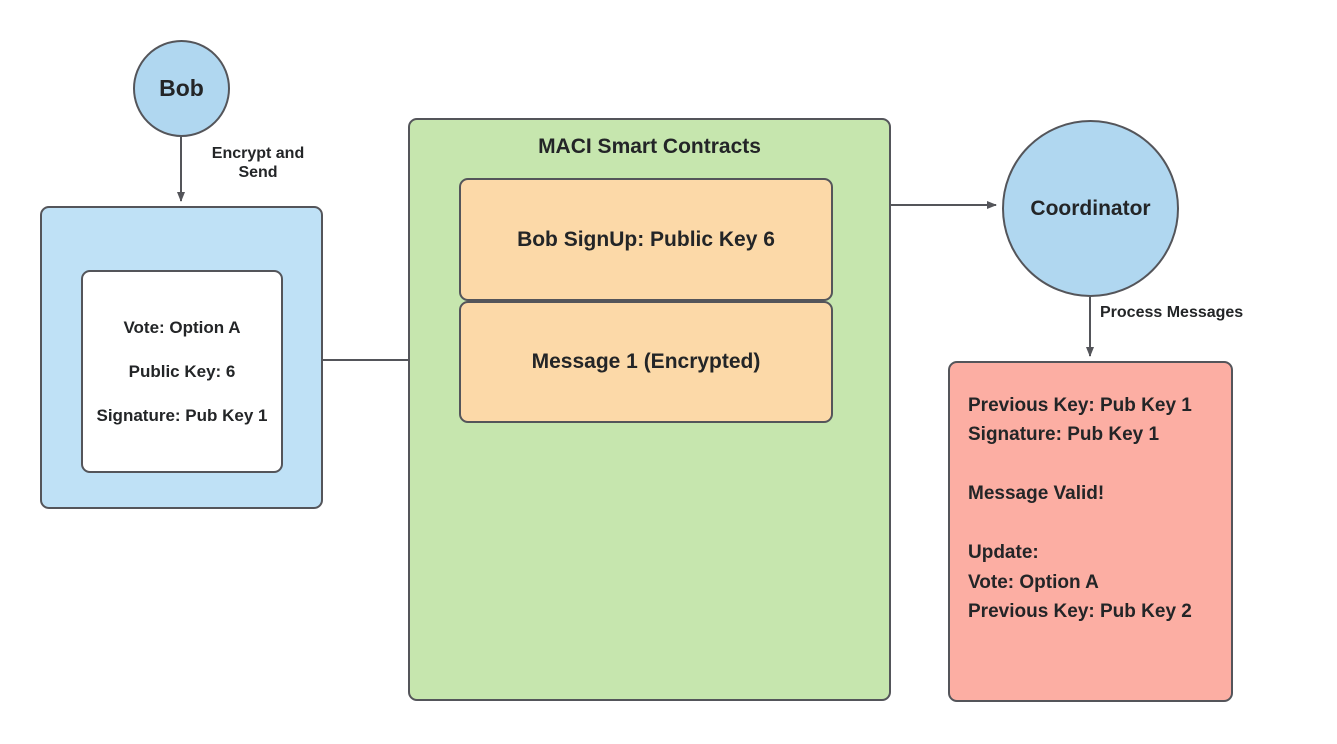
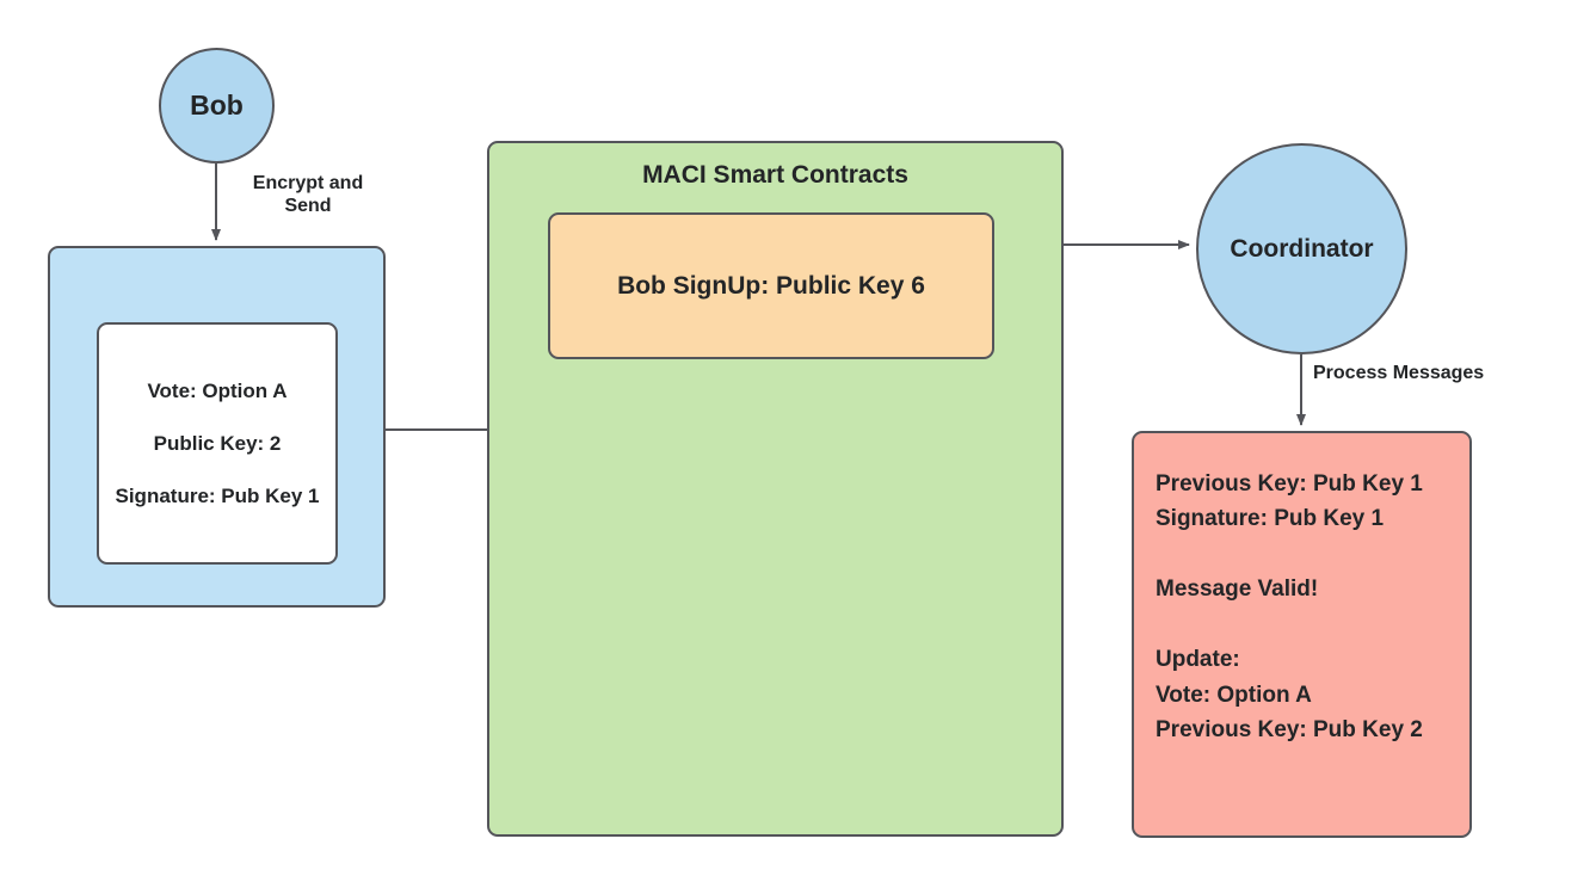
  Bob
  Encrypt and Send
  Vote: Option A
- Public Key: 6
+ Public Key: 2
  Signature: Pub Key 1
  MACI Smart Contracts
  Bob SignUp: Public Key 6
- Message 1 (Encrypted)
  Coordinator
  Process Messages
  Previous Key: Pub Key 1
  Signature: Pub Key 1
  Message Valid!
  Update:
  Vote: Option A
  Previous Key: Pub Key 2
